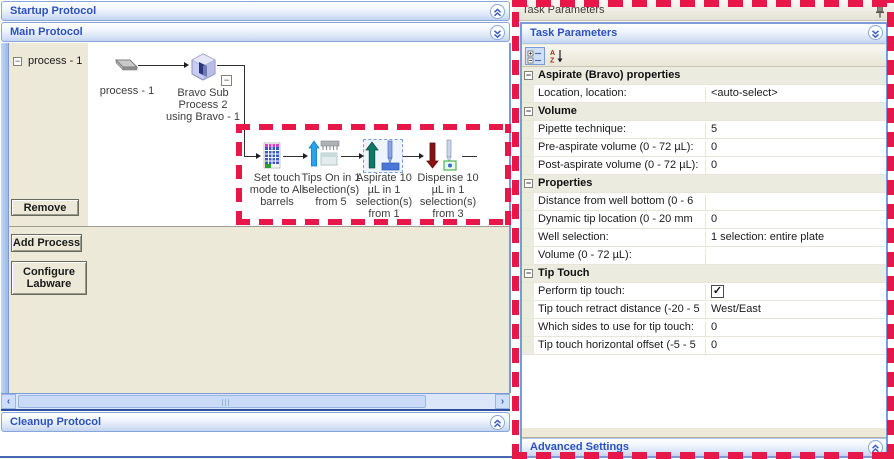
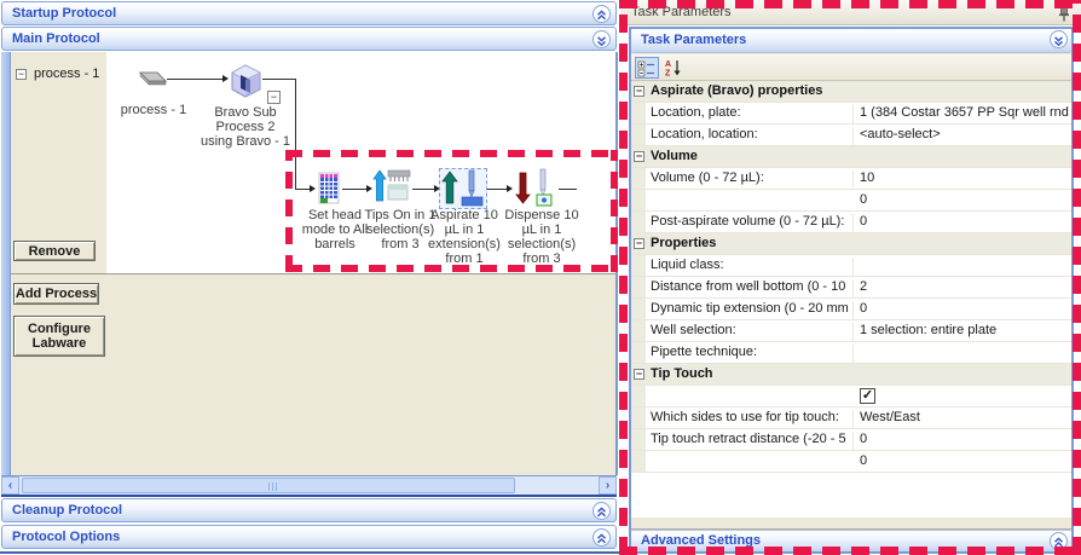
  Startup Protocol
  Main Protocol
  −
  process - 1
  −
  process - 1
  Bravo Sub Process 2 using Bravo - 1
- Set touch mode to All barrels
+ Set head mode to All barrels
- Tips On in 1 selection(s) from 5
+ Tips On in 1 selection(s) from 3
- Aspirate 10 µL in 1 selection(s) from 1
+ Aspirate 10 µL in 1 extension(s) from 1
  Dispense 10 µL in 1 selection(s) from 3
  Remove
  Add Process
  Configure Labware
  ‹
  ›
  Cleanup Protocol
+ Protocol Options
  Task Parameters
  Task Parameters
  −
  Aspirate (Bravo) properties
+ Location, plate:
+ 1 (384 Costar 3657 PP Sqr well rnd
  Location, location:
  <auto-select>
  −
  Volume
- Pipette technique:
+ Volume (0 - 72 µL):
- 5
+ 10
- Pre-aspirate volume (0 - 72 µL):
  0
  Post-aspirate volume (0 - 72 µL):
  0
  −
  Properties
+ Liquid class:
- Distance from well bottom (0 - 6
+ Distance from well bottom (0 - 10
+ 2
- Dynamic tip location (0 - 20 mm
+ Dynamic tip extension (0 - 20 mm
  0
  Well selection:
  1 selection: entire plate
- Volume (0 - 72 µL):
+ Pipette technique:
  −
  Tip Touch
- Perform tip touch:
  ✓
- Tip touch retract distance (-20 - 5
+ Which sides to use for tip touch:
  West/East
- Which sides to use for tip touch:
+ Tip touch retract distance (-20 - 5
  0
- Tip touch horizontal offset (-5 - 5
  0
  Advanced Settings
